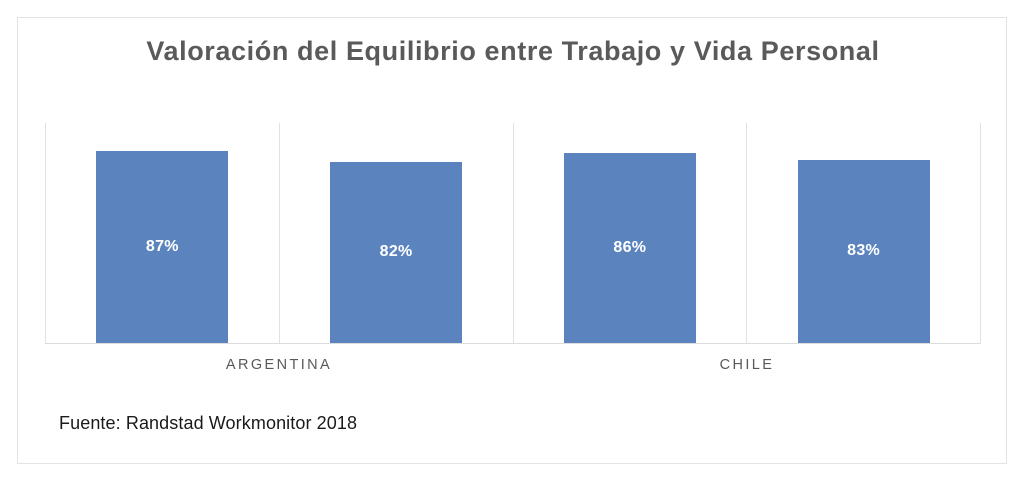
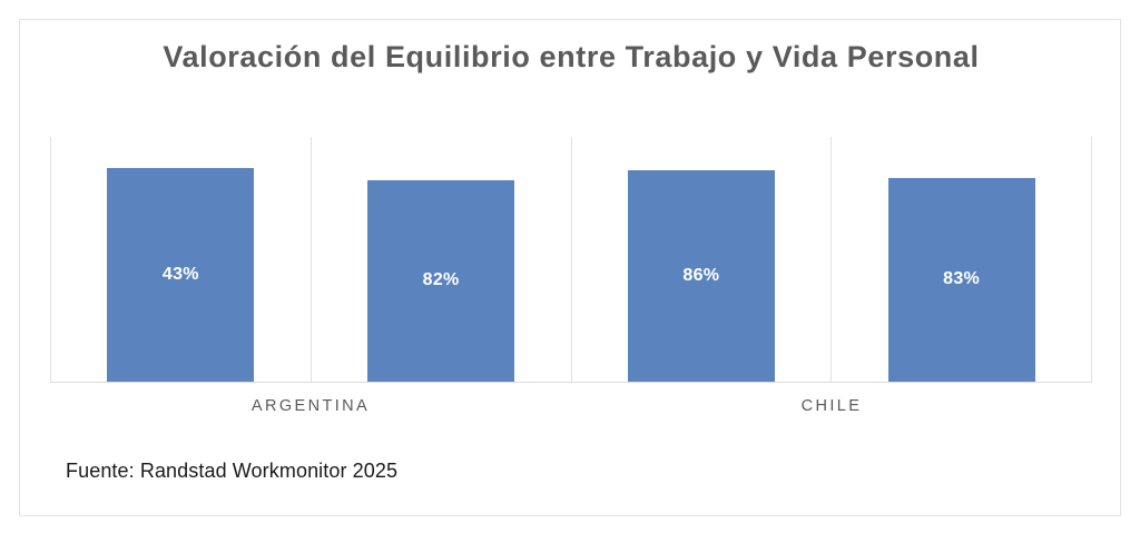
  Valoración del Equilibrio entre Trabajo y Vida Personal
- 87%
+ 43%
  82%
  86%
  83%
  ARGENTINA
  CHILE
- Fuente: Randstad Workmonitor 2018
+ Fuente: Randstad Workmonitor 2025
